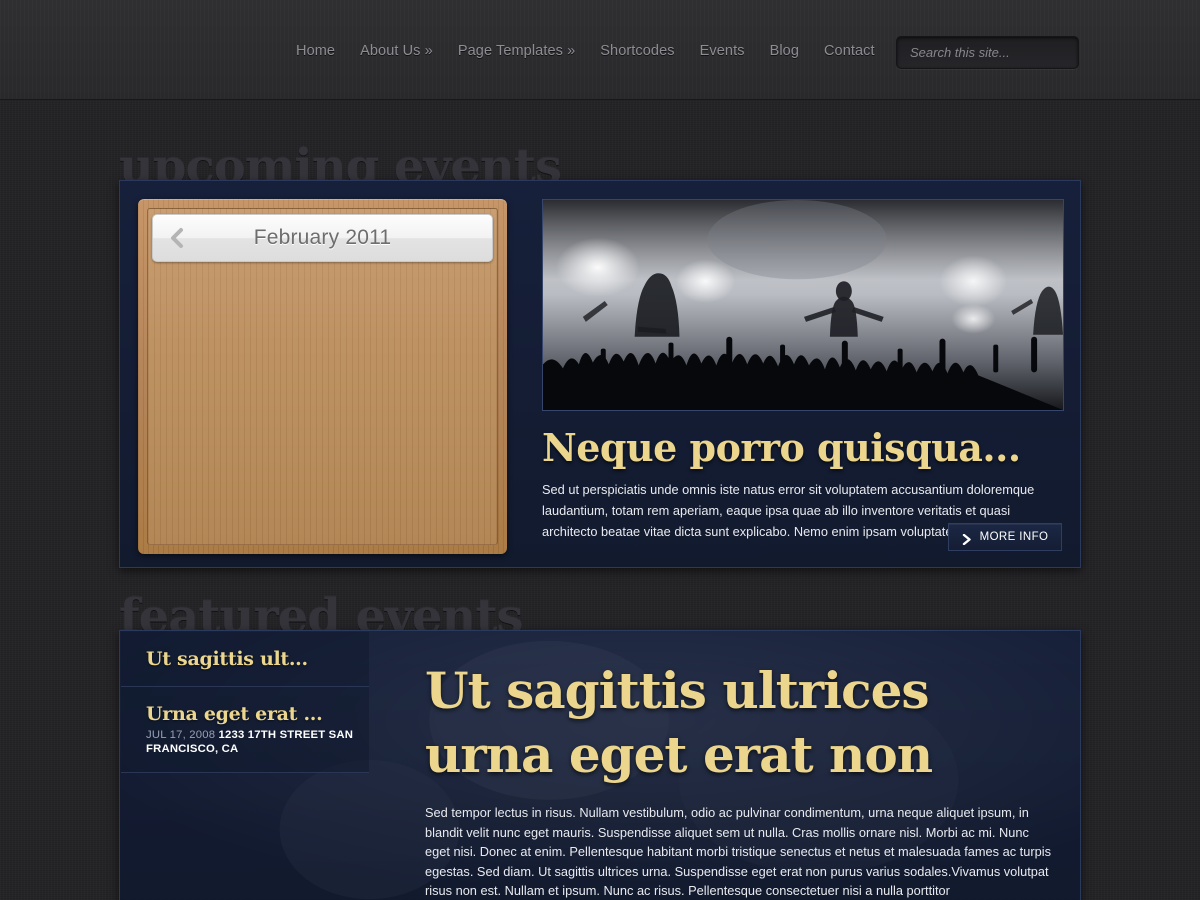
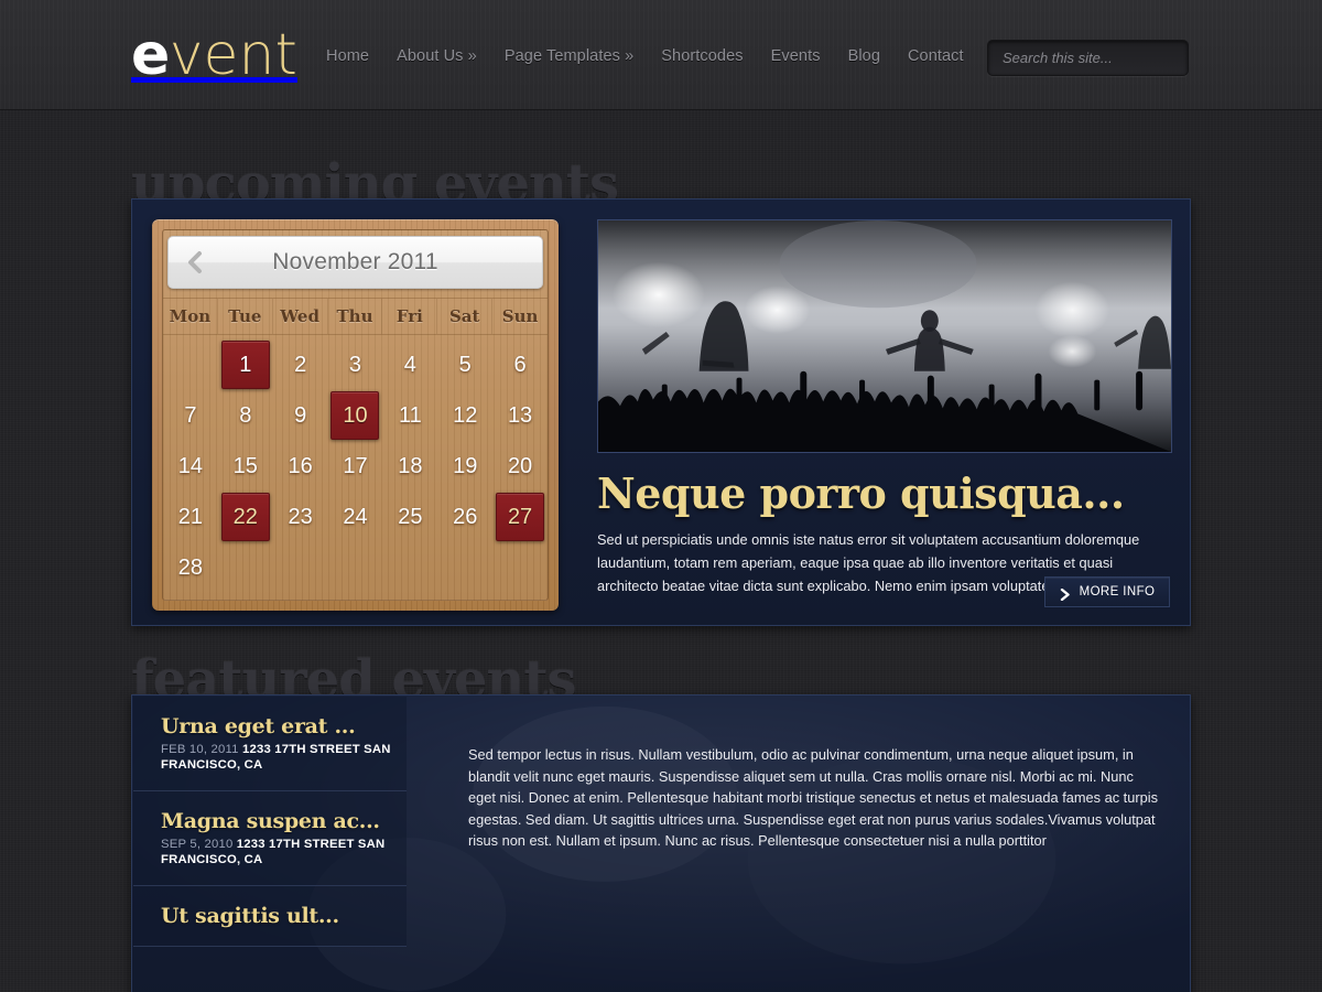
+ event
  Home
  About Us »
  Page Templates »
  Shortcodes
  Events
  Blog
  Contact
  Search this site...
  upcoming events
  featured events
- February 2011
+ November 2011
+ Mon
+ Tue
+ Wed
+ Thu
+ Fri
+ Sat
+ Sun
+ 1
+ 2
+ 3
+ 4
+ 5
+ 6
+ 7
+ 8
+ 9
+ 10
+ 11
+ 12
+ 13
+ 14
+ 15
+ 16
+ 17
+ 18
+ 19
+ 20
+ 21
+ 22
+ 23
+ 24
+ 25
+ 26
+ 27
+ 28
  Neque porro quisqua...
  Sed ut perspiciatis unde omnis iste natus error sit voluptatem accusantium doloremque laudantium, totam rem aperiam, eaque ipsa quae ab illo inventore veritatis et quasi architecto beatae vitae dicta sunt explicabo. Nemo enim ipsam voluptat
  MORE INFO
- Ut sagittis ult...
+ Urna eget erat ...
+ FEB 10, 2011 1233 17TH STREET SAN FRANCISCO, CA
+ Magna suspen ac...
+ SEP 5, 2010 1233 17TH STREET SAN FRANCISCO, CA
- Urna eget erat ...
+ Ut sagittis ult...
- JUL 17, 2008 1233 17TH STREET SAN FRANCISCO, CA
- Ut sagittis ultrices urna eget erat non
  Sed tempor lectus in risus. Nullam vestibulum, odio ac pulvinar condimentum, urna neque aliquet ipsum, in blandit velit nunc eget mauris. Suspendisse aliquet sem ut nulla. Cras mollis ornare nisl. Morbi ac mi. Nunc eget nisi. Donec at enim. Pellentesque habitant morbi tristique senectus et netus et malesuada fames ac turpis egestas. Sed diam. Ut sagittis ultrices urna. Suspendisse eget erat non purus varius sodales.Vivamus volutpat risus non est. Nullam et ipsum. Nunc ac risus. Pellentesque consectetuer nisi a nulla porttitor
